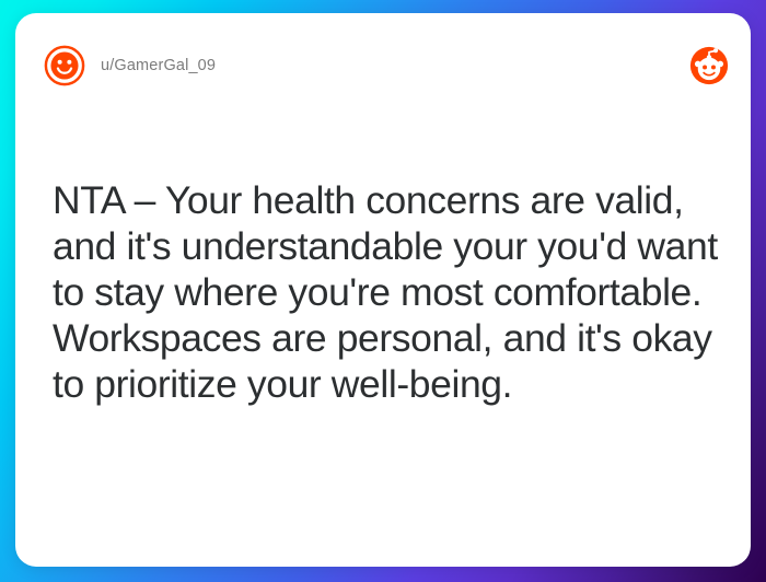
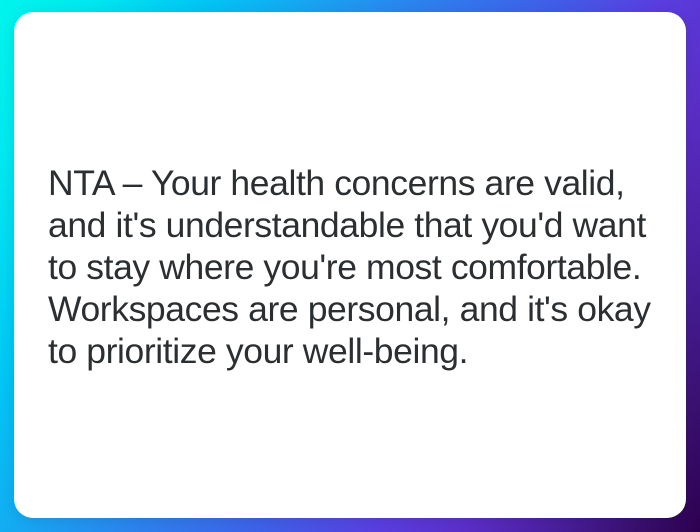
- u/GamerGal_09
- NTA – Your health concerns are valid, and it's understandable your you'd want to stay where you're most comfortable. Workspaces are personal, and it's okay to prioritize your well-being.
+ NTA – Your health concerns are valid, and it's understandable that you'd want to stay where you're most comfortable. Workspaces are personal, and it's okay to prioritize your well-being.
